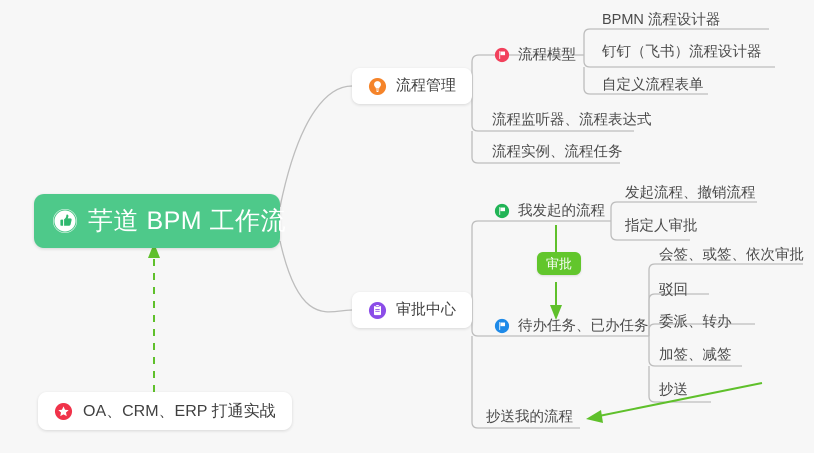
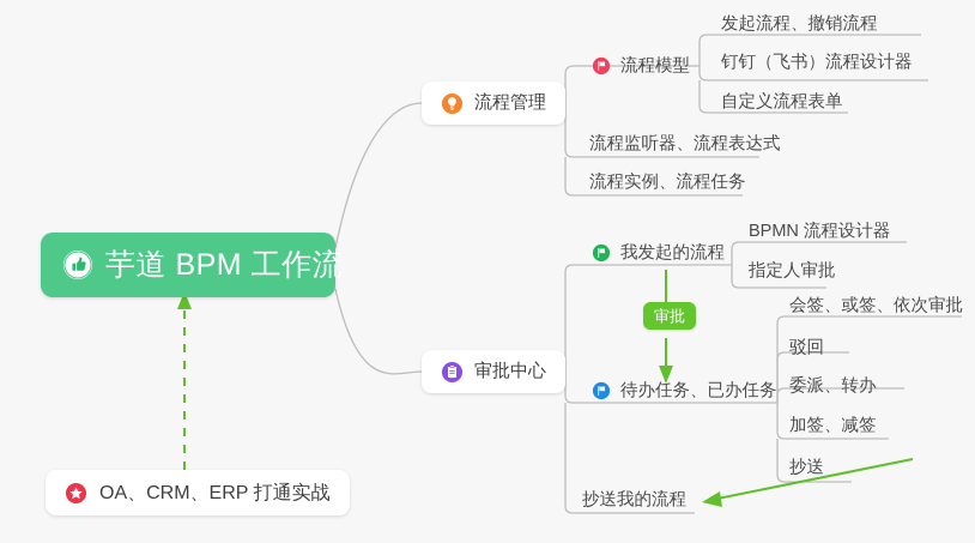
  芋道 BPM 工作流
  流程管理
  流程模型
  流程监听器、流程表达式
  流程实例、流程任务
- BPMN 流程设计器
+ 发起流程、撤销流程
  钉钉（飞书）流程设计器
  自定义流程表单
  审批中心
  我发起的流程
  待办任务、已办任务
  抄送我的流程
- 发起流程、撤销流程
+ BPMN 流程设计器
  指定人审批
  会签、或签、依次审批
  驳回
  委派、转办
  加签、减签
  抄送
  审批
  OA、CRM、ERP 打通实战
